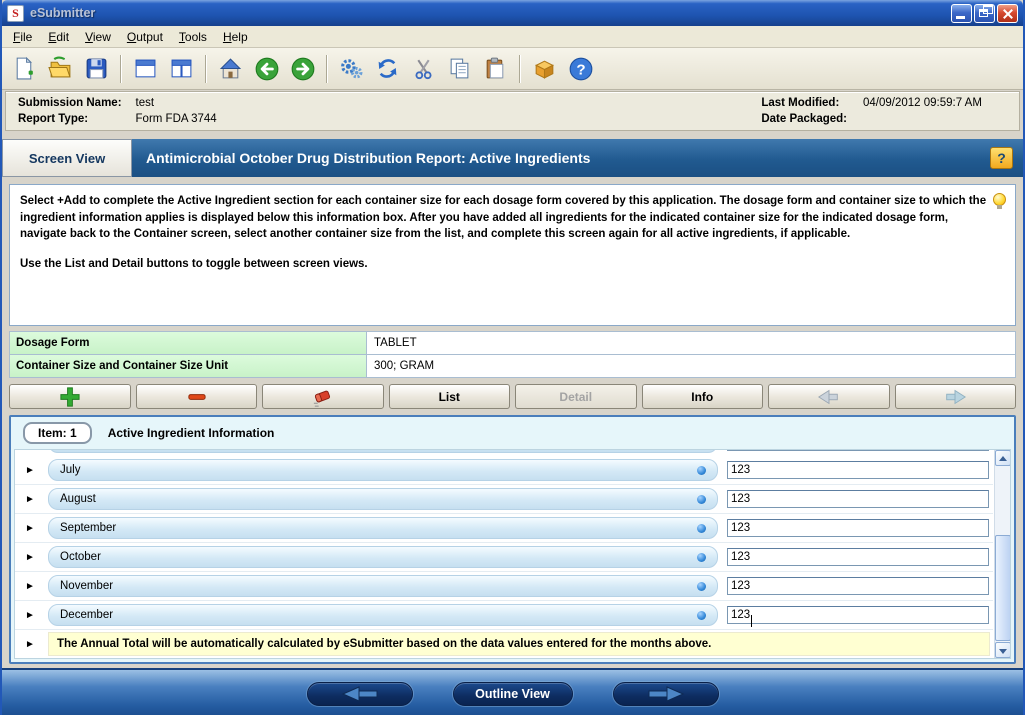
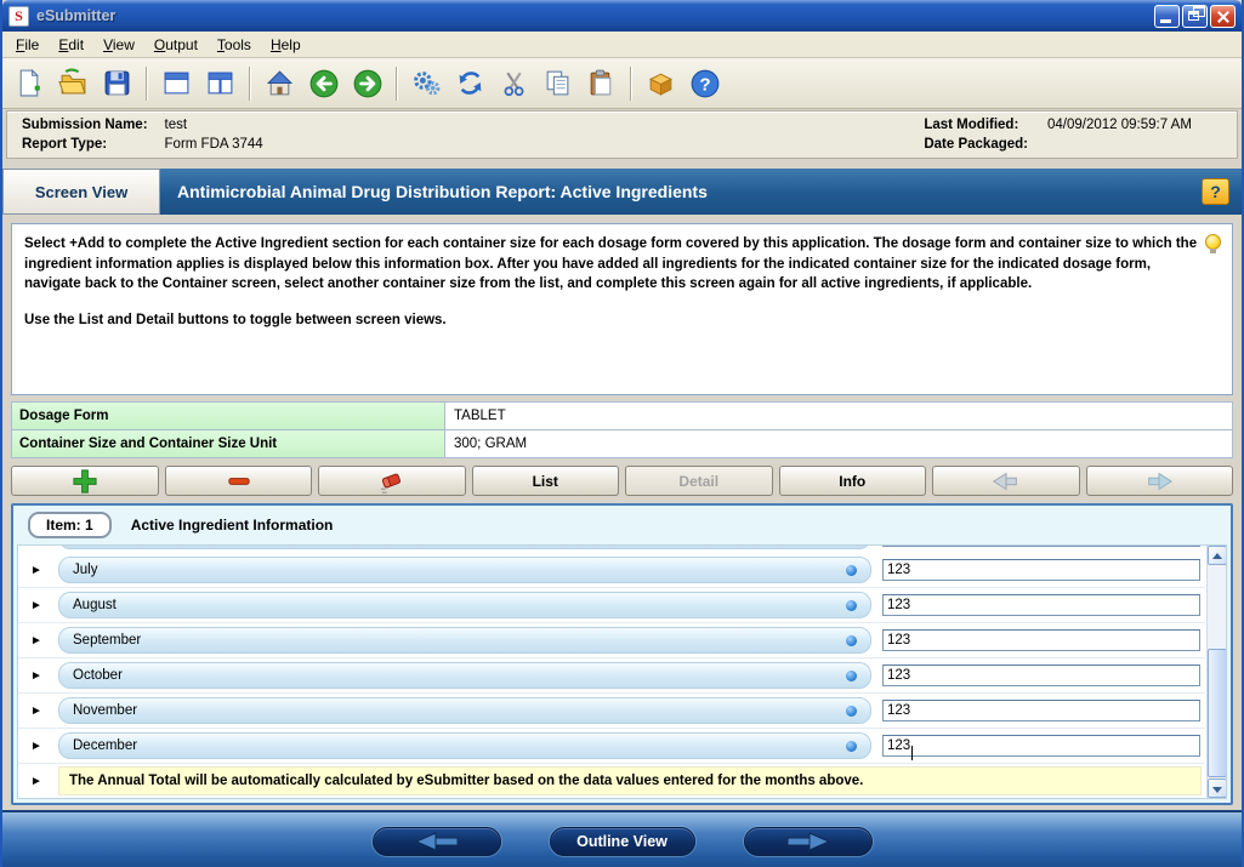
  S
  eSubmitter
  File
  Edit
  View
  Output
  Tools
  Help
  ?
  Submission Name:
  test
  Report Type:
  Form FDA 3744
  Last Modified:
  04/09/2012 09:59:7 AM
  Date Packaged:
  Screen View
- Antimicrobial October Drug Distribution Report: Active Ingredients
+ Antimicrobial Animal Drug Distribution Report: Active Ingredients
  ?
  Select +Add to complete the Active Ingredient section for each container size for each dosage form covered by this application. The dosage form and container size to which the ingredient information applies is displayed below this information box. After you have added all ingredients for the indicated container size for the indicated dosage form, navigate back to the Container screen, select another container size from the list, and complete this screen again for all active ingredients, if applicable.
  Use the List and Detail buttons to toggle between screen views.
  Dosage Form
  TABLET
  Container Size and Container Size Unit
  300; GRAM
  List
  Detail
  Info
  Item: 1
  Active Ingredient Information
  ►
  July
  123
  ►
  August
  123
  ►
  September
  123
  ►
  October
  123
  ►
  November
  123
  ►
  December
  123
  ►
  The Annual Total will be automatically calculated by eSubmitter based on the data values entered for the months above.
  Outline View
